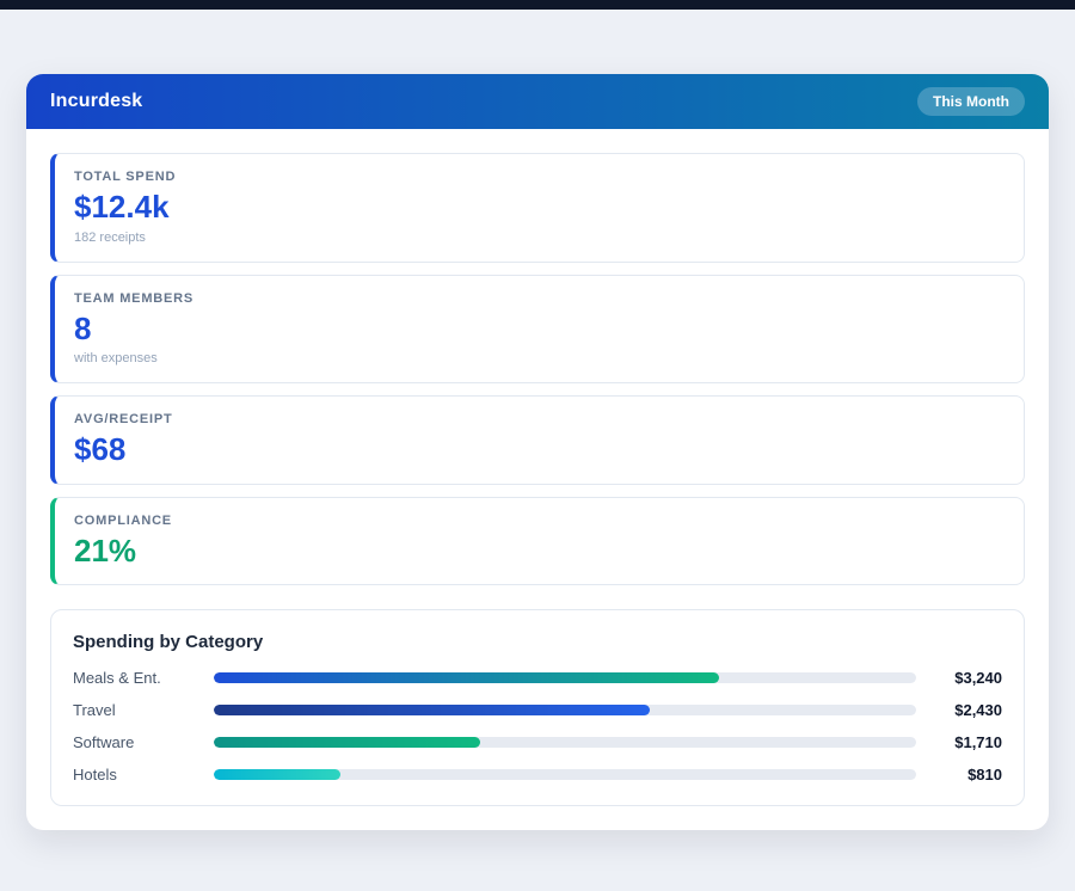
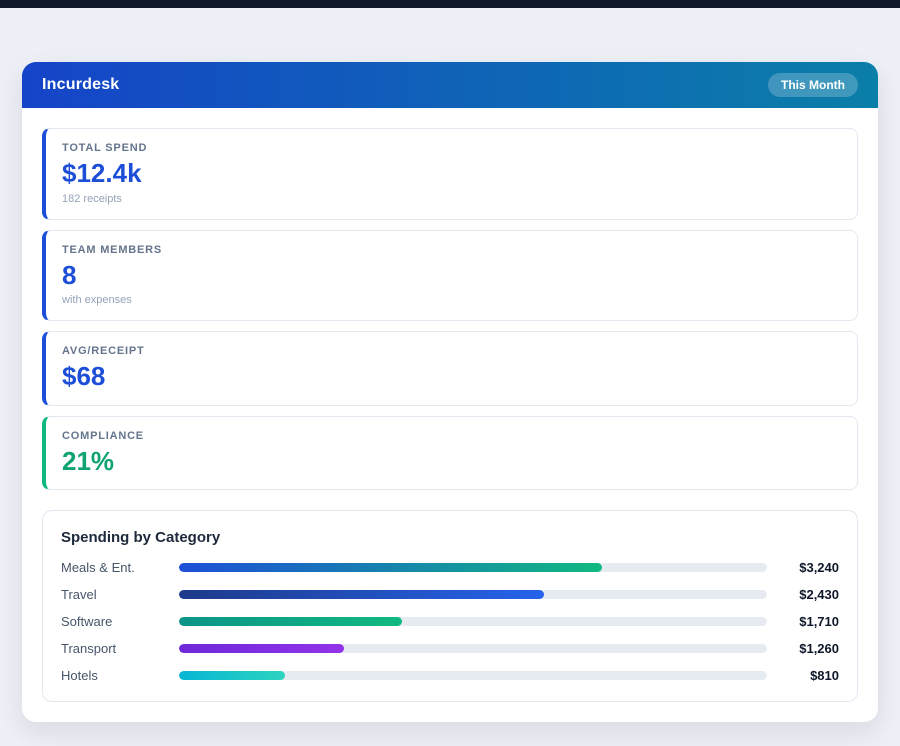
  Incurdesk
  This Month
  TOTAL SPEND
  $12.4k
  182 receipts
  TEAM MEMBERS
  8
  with expenses
  AVG/RECEIPT
  $68
  COMPLIANCE
  21%
  Spending by Category
  Meals & Ent.
  $3,240
  Travel
  $2,430
  Software
  $1,710
+ Transport
+ $1,260
  Hotels
  $810
